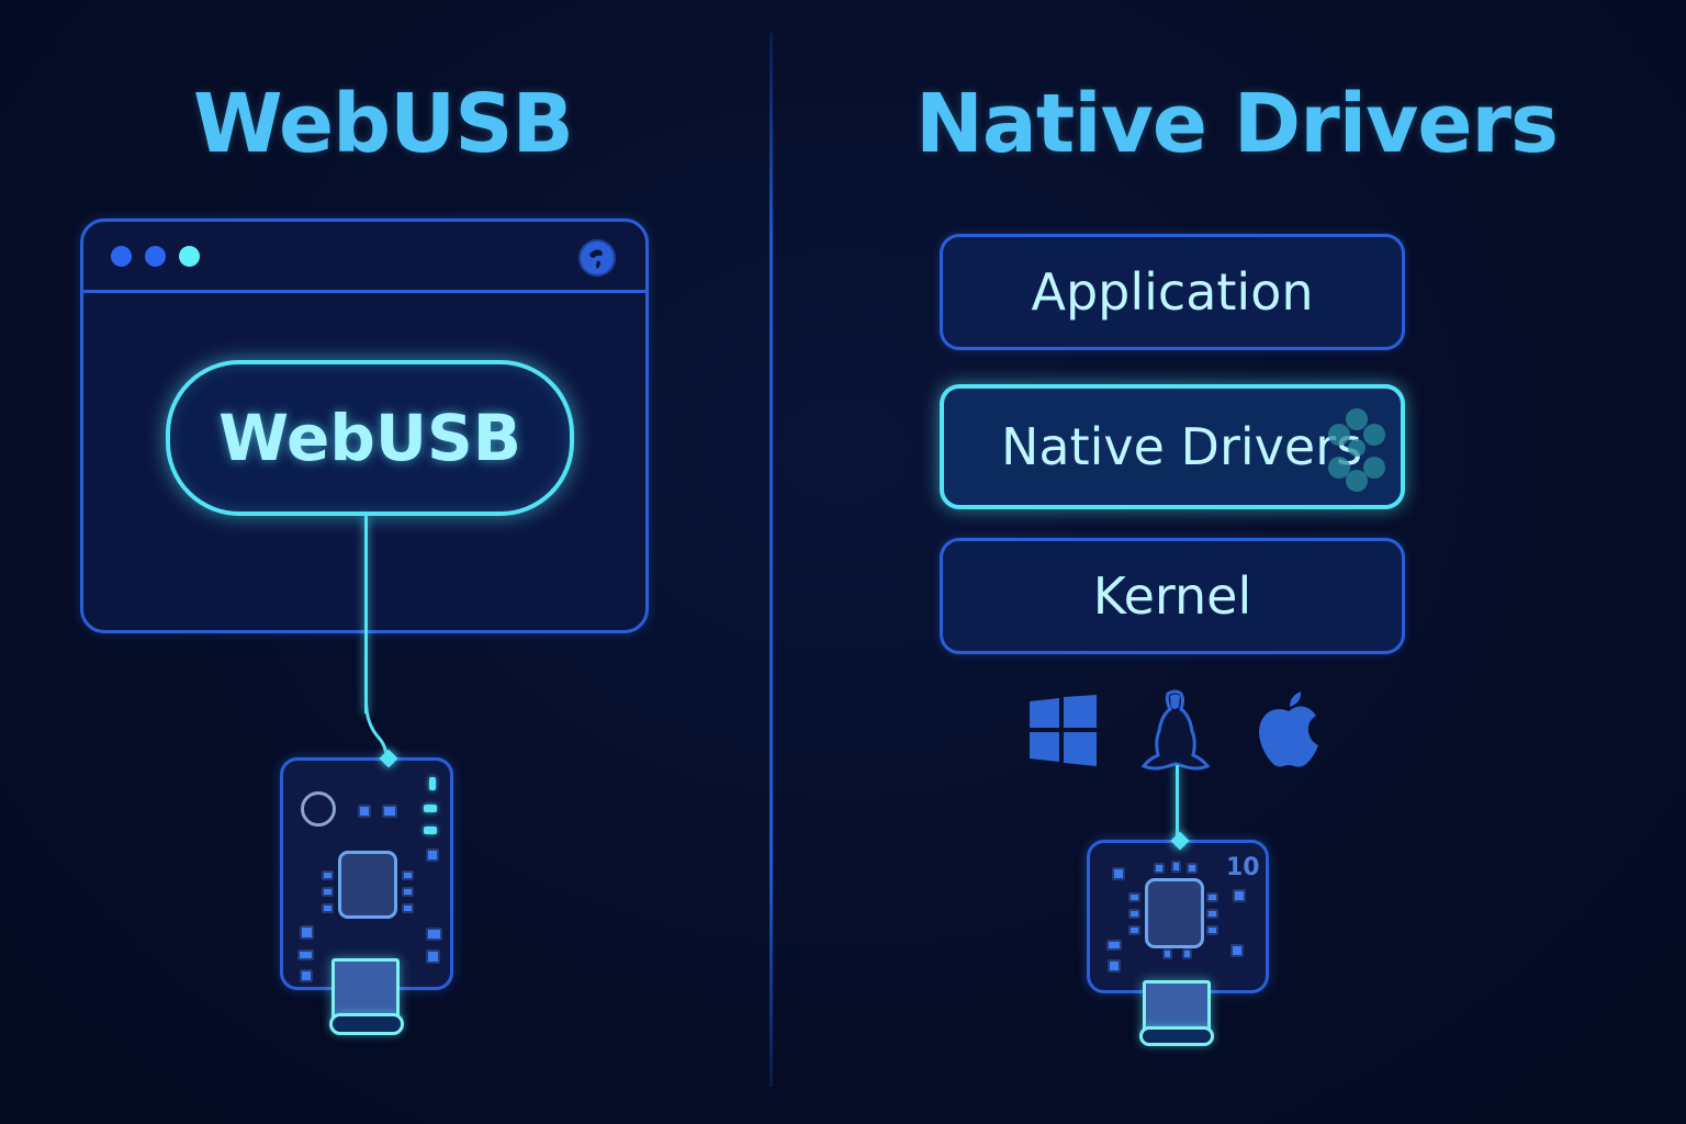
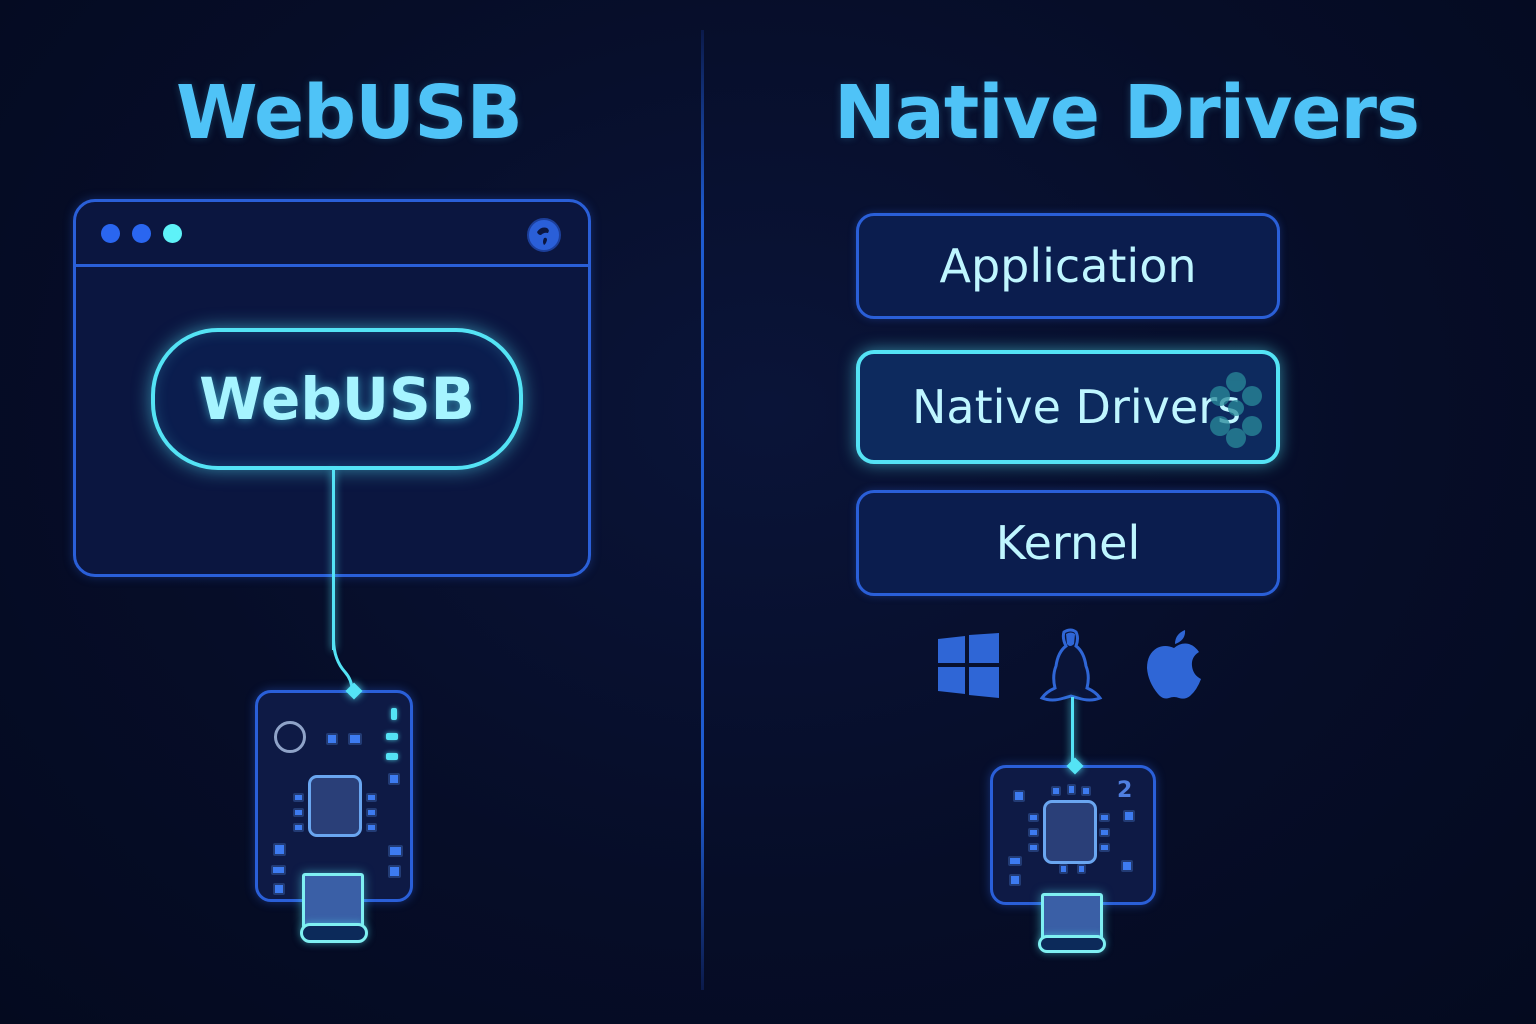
  WebUSB
  WebUSB
  Native Drivers
  Application
  Native Drivers
  Kernel
- 10
+ 2
